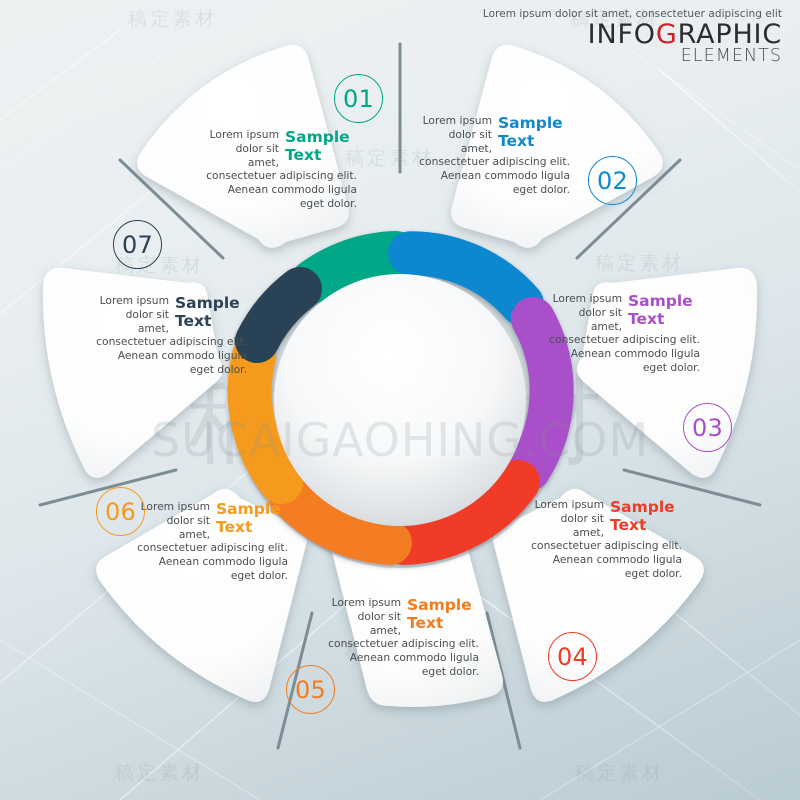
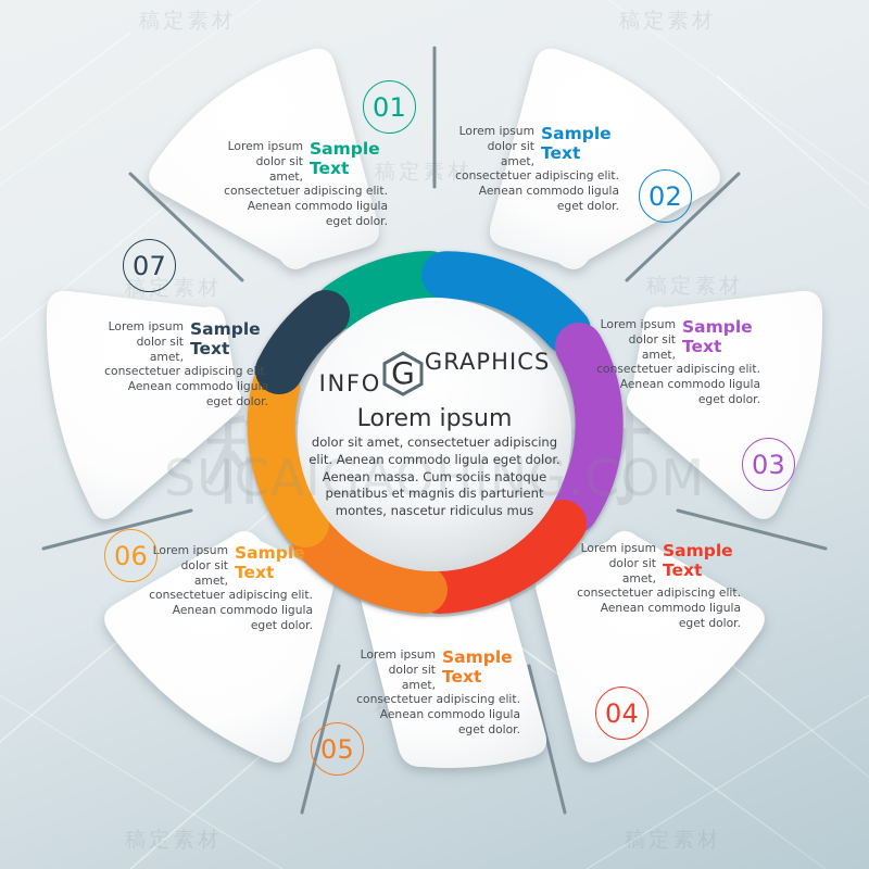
  稿定素材
  稿定素材
  稿定素材
  稿定素材
  稿定材
  稿定素材
  稿定素材
- Lorem ipsum dolor sit amet, consectetuer adipiscing elit
- INFOGRAPHIC
- ELEMENTS
  SUCAIGAOHING.COM
+ INFO
+ G
+ GRAPHICS
+ Lorem ipsum
+ dolor sit amet, consectetuer adipiscing elit. Aenean commodo ligula eget dolor. Aenean massa. Cum sociis natoque penatibus et magnis dis parturient montes, nascetur ridiculus mus
  Sample
  Text
  Lorem ipsum dolor sit amet, consectetuer adipiscing elit. Aenean commodo ligula eget dolor.
  01
  Sample
  Text
  Lorem ipsum dolor sit amet, consectetuer adipiscing elit. Aenean commodo ligula eget dolor.
  02
  Sample
  Text
  Lorem ipsum dolor sit amet, consectetuer adipiscing elit. Aenean commodo ligula eget dolor.
  03
  Sample
  Text
  Lorem ipsum dolor sit amet, consectetuer adipiscing elit. Aenean commodo ligula eget dolor.
  04
  Sample
  Text
  Lorem ipsum dolor sit amet, consectetuer adipiscing elit. Aenean commodo ligula eget dolor.
  05
  Sample
  Text
  Lorem ipsum dolor sit amet, consectetuer adipiscing elit. Aenean commodo ligula eget dolor.
  06
  Sample
  Text
  Lorem ipsum dolor sit amet, consectetuer adipiscing elit. Aenean commodo ligula eget dolor.
  07
